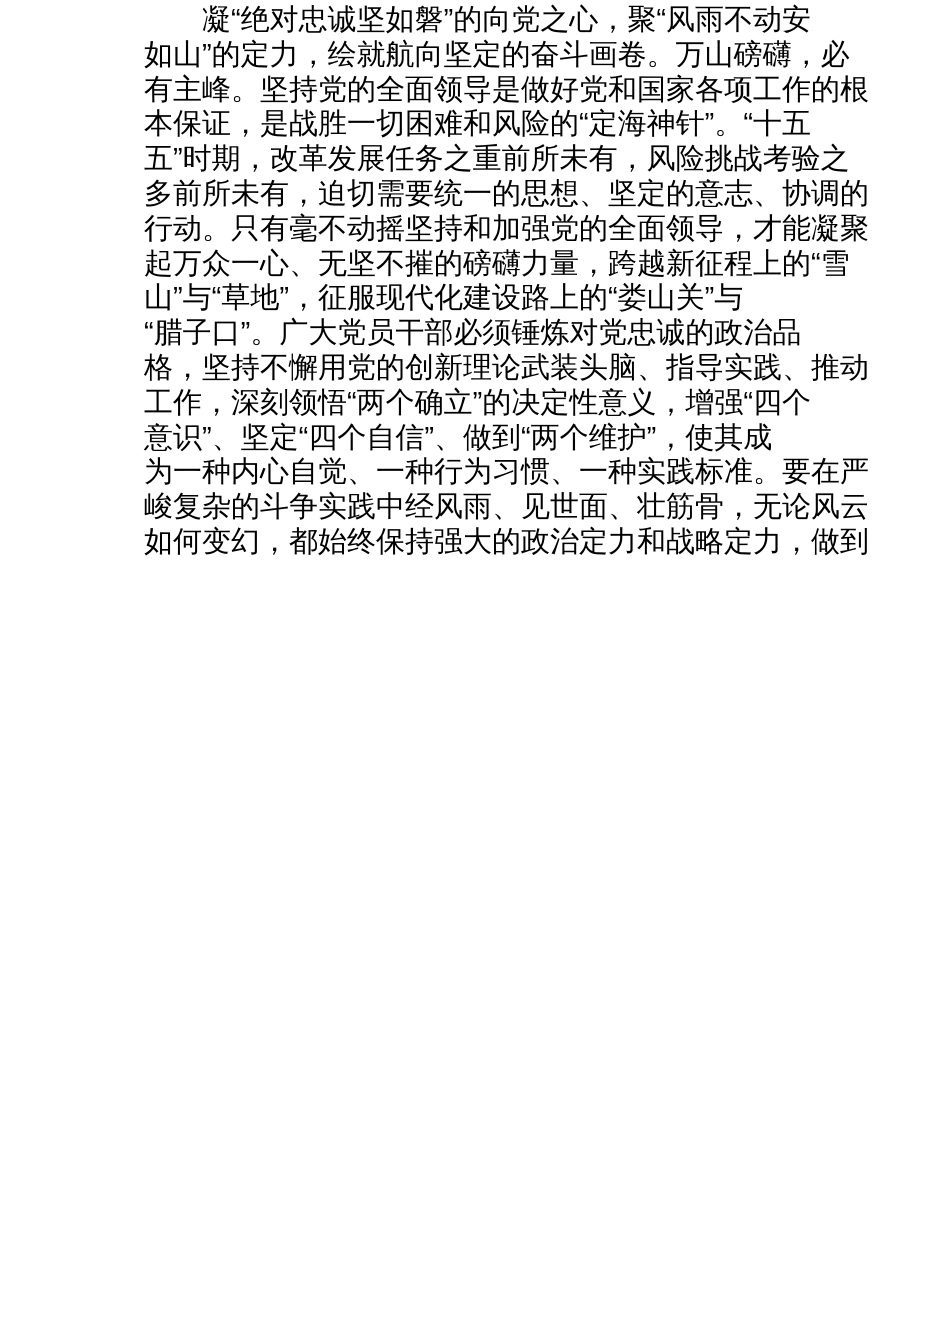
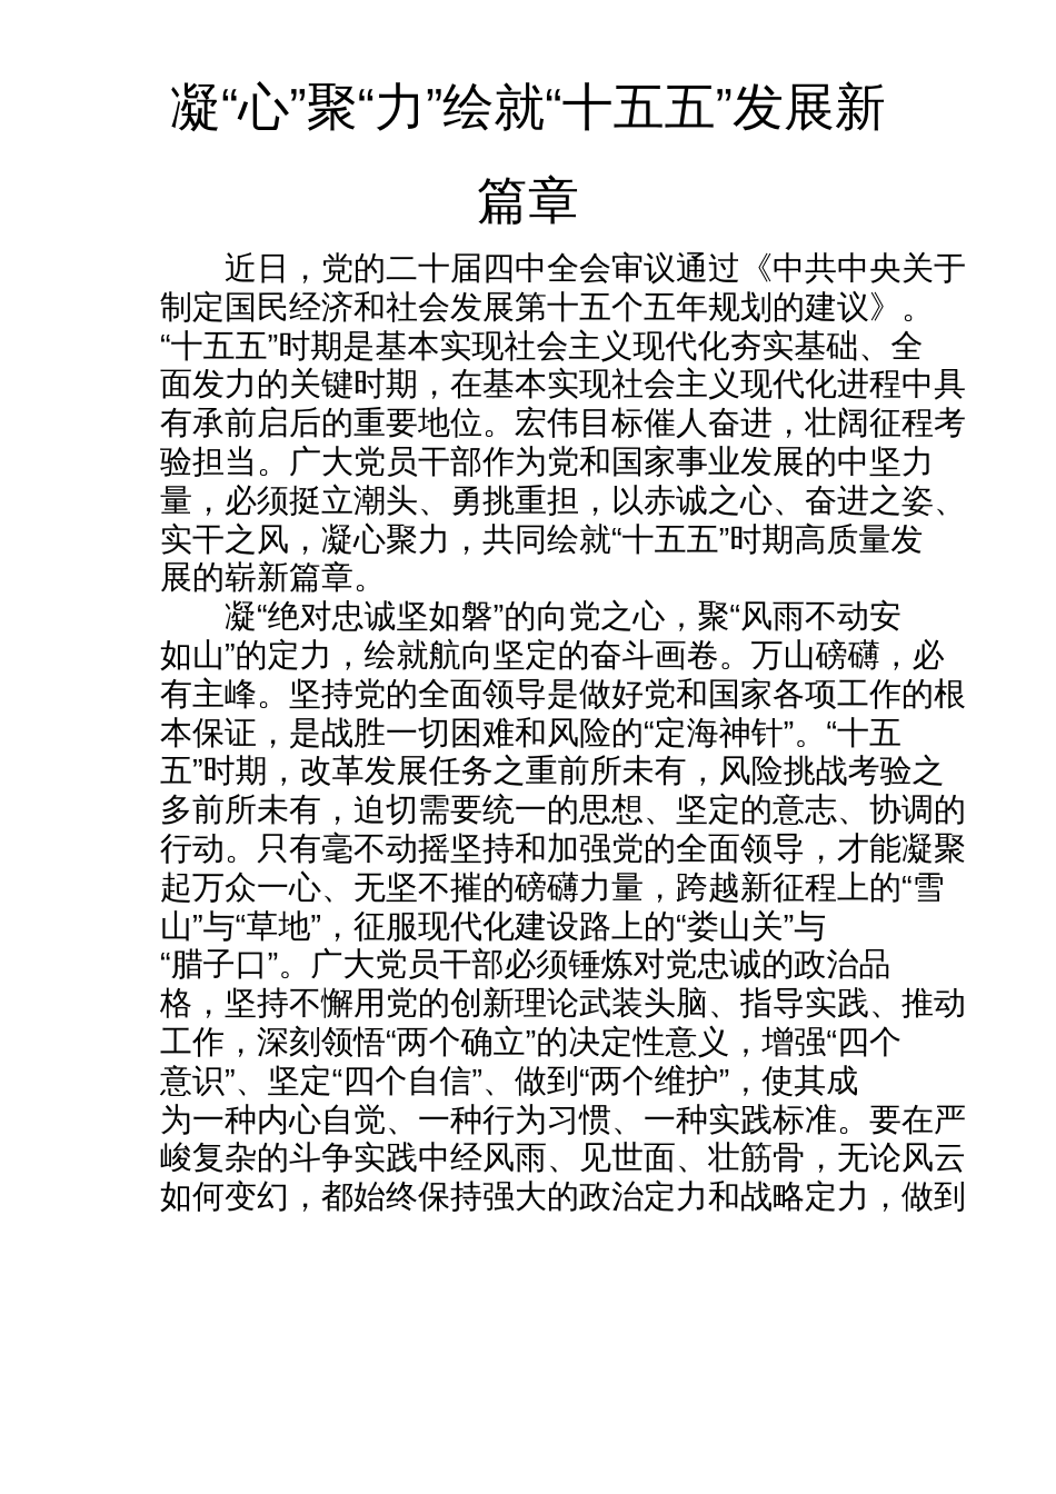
+ 凝“心”聚“力”绘就“十五五”发展新
+ 篇章
+ 近日，党的二十届四中全会审议通过《中共中央关于
+ 制定国民经济和社会发展第十五个五年规划的建议》。
+ “十五五”时期是基本实现社会主义现代化夯实基础、全
+ 面发力的关键时期，在基本实现社会主义现代化进程中具
+ 有承前启后的重要地位。宏伟目标催人奋进，壮阔征程考
+ 验担当。广大党员干部作为党和国家事业发展的中坚力
+ 量，必须挺立潮头、勇挑重担，以赤诚之心、奋进之姿、
+ 实干之风，凝心聚力，共同绘就“十五五”时期高质量发
+ 展的崭新篇章。
  凝“绝对忠诚坚如磐”的向党之心，聚“风雨不动安
  如山”的定力，绘就航向坚定的奋斗画卷。万山磅礴，必
  有主峰。坚持党的全面领导是做好党和国家各项工作的根
  本保证，是战胜一切困难和风险的“定海神针”。“十五
  五”时期，改革发展任务之重前所未有，风险挑战考验之
  多前所未有，迫切需要统一的思想、坚定的意志、协调的
  行动。只有毫不动摇坚持和加强党的全面领导，才能凝聚
  起万众一心、无坚不摧的磅礴力量，跨越新征程上的“雪
  山”与“草地”，征服现代化建设路上的“娄山关”与
  “腊子口”。广大党员干部必须锤炼对党忠诚的政治品
  格，坚持不懈用党的创新理论武装头脑、指导实践、推动
  工作，深刻领悟“两个确立”的决定性意义，增强“四个
  意识”、坚定“四个自信”、做到“两个维护”，使其成
  为一种内心自觉、一种行为习惯、一种实践标准。要在严
  峻复杂的斗争实践中经风雨、见世面、壮筋骨，无论风云
  如何变幻，都始终保持强大的政治定力和战略定力，做到
